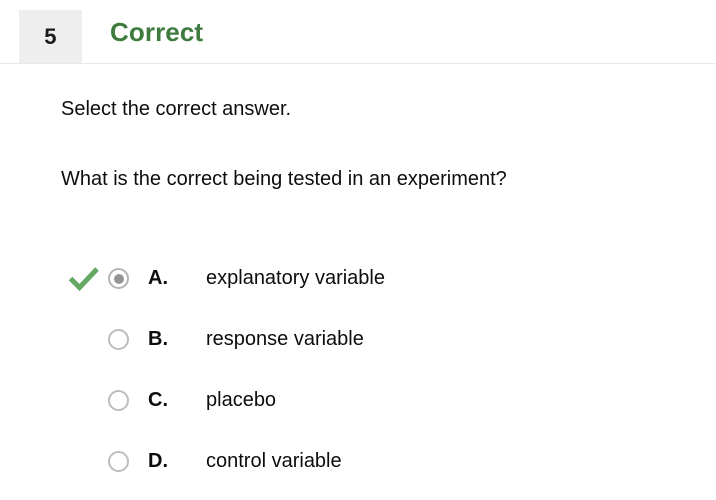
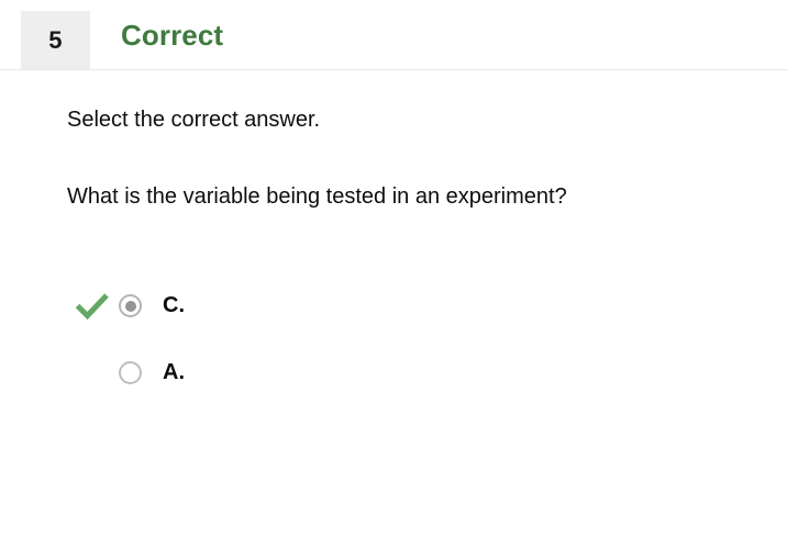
  5
  Correct
  Select the correct answer.
- What is the correct being tested in an experiment?
+ What is the variable being tested in an experiment?
- A.
+ C.
- explanatory variable
- B.
- response variable
- C.
+ A.
- placebo
- D.
- control variable
